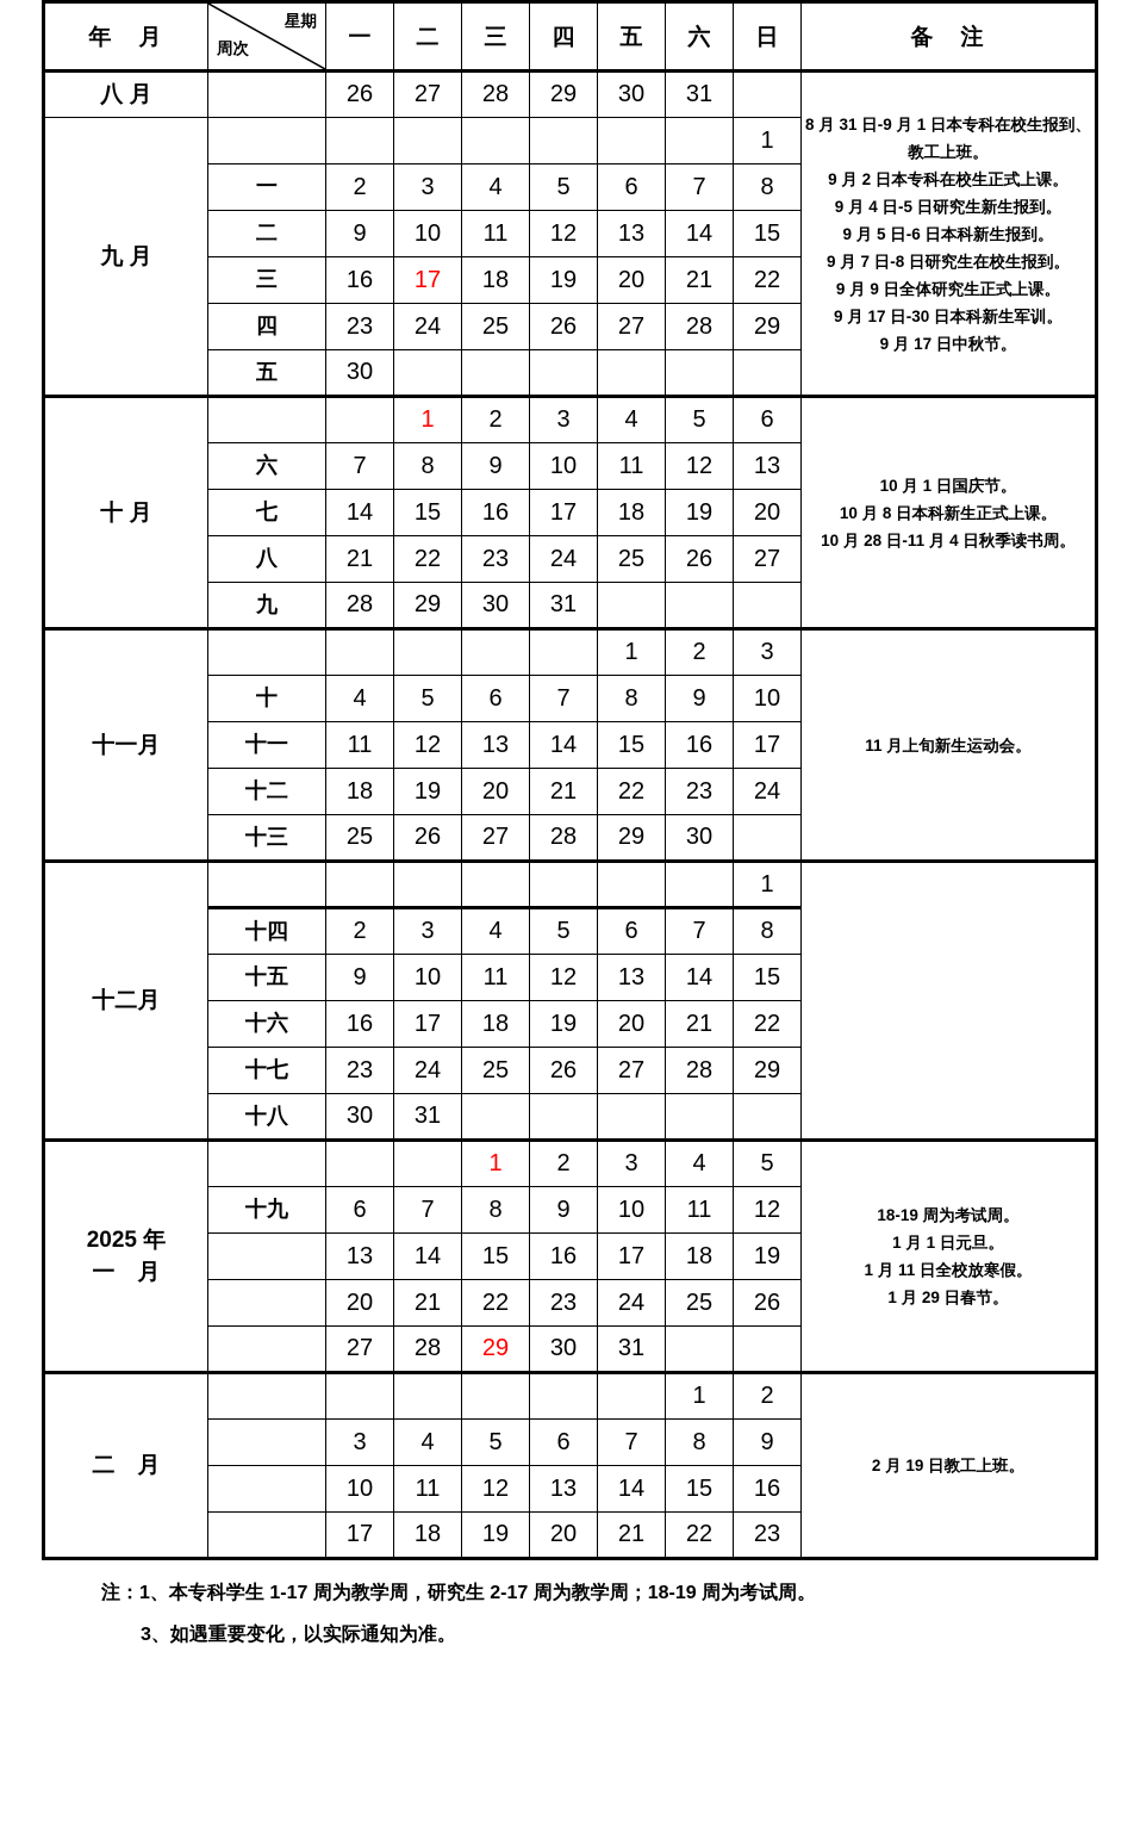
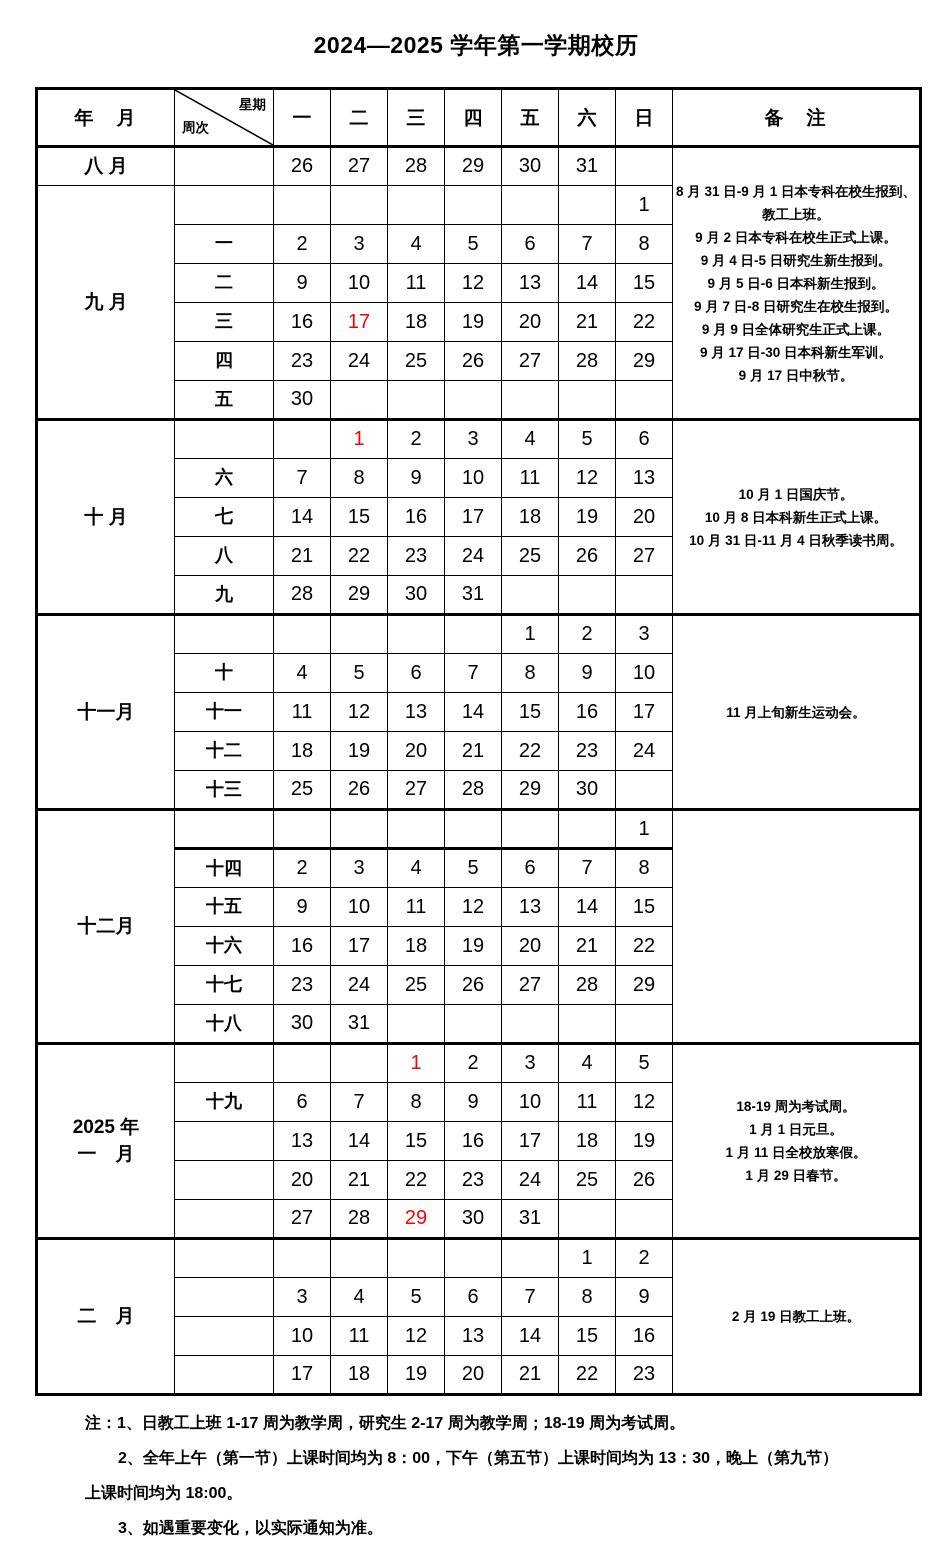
+ 2024—2025 学年第一学期校历
  年 月	星期周次	一	二	三	四	五	六	日	备 注
  八 月		26	27	28	29	30	31		8 月 31 日-9 月 1 日本专科在校生报到、教工上班。9 月 2 日本专科在校生正式上课。9 月 4 日-5 日研究生新生报到。9 月 5 日-6 日本科新生报到。9 月 7 日-8 日研究生在校生报到。9 月 9 日全体研究生正式上课。9 月 17 日-30 日本科新生军训。9 月 17 日中秋节。
  九 月								1
  一	2	3	4	5	6	7	8
  二	9	10	11	12	13	14	15
  三	16	17	18	19	20	21	22
  四	23	24	25	26	27	28	29
  五	30
- 十 月			1	2	3	4	5	6	10 月 1 日国庆节。10 月 8 日本科新生正式上课。10 月 28 日-11 月 4 日秋季读书周。
+ 十 月			1	2	3	4	5	6	10 月 1 日国庆节。10 月 8 日本科新生正式上课。10 月 31 日-11 月 4 日秋季读书周。
  六	7	8	9	10	11	12	13
  七	14	15	16	17	18	19	20
  八	21	22	23	24	25	26	27
  九	28	29	30	31
  十一月						1	2	3	11 月上旬新生运动会。
  十	4	5	6	7	8	9	10
  十一	11	12	13	14	15	16	17
  十二	18	19	20	21	22	23	24
  十三	25	26	27	28	29	30
  十二月								1
  十四	2	3	4	5	6	7	8
  十五	9	10	11	12	13	14	15
  十六	16	17	18	19	20	21	22
  十七	23	24	25	26	27	28	29
  十八	30	31
  2025 年一 月				1	2	3	4	5	18-19 周为考试周。1 月 1 日元旦。1 月 11 日全校放寒假。1 月 29 日春节。
  十九	6	7	8	9	10	11	12
  	13	14	15	16	17	18	19
  	20	21	22	23	24	25	26
  	27	28	29	30	31
  二 月							1	2	2 月 19 日教工上班。
  	3	4	5	6	7	8	9
  	10	11	12	13	14	15	16
  	17	18	19	20	21	22	23
- 注：1、本专科学生 1-17 周为教学周，研究生 2-17 周为教学周；18-19 周为考试周。
+ 注：1、日教工上班 1-17 周为教学周，研究生 2-17 周为教学周；18-19 周为考试周。
+ 2、全年上午（第一节）上课时间均为 8：00，下午（第五节）上课时间均为 13：30，晚上（第九节）
+ 上课时间均为 18:00。
  3、如遇重要变化，以实际通知为准。
